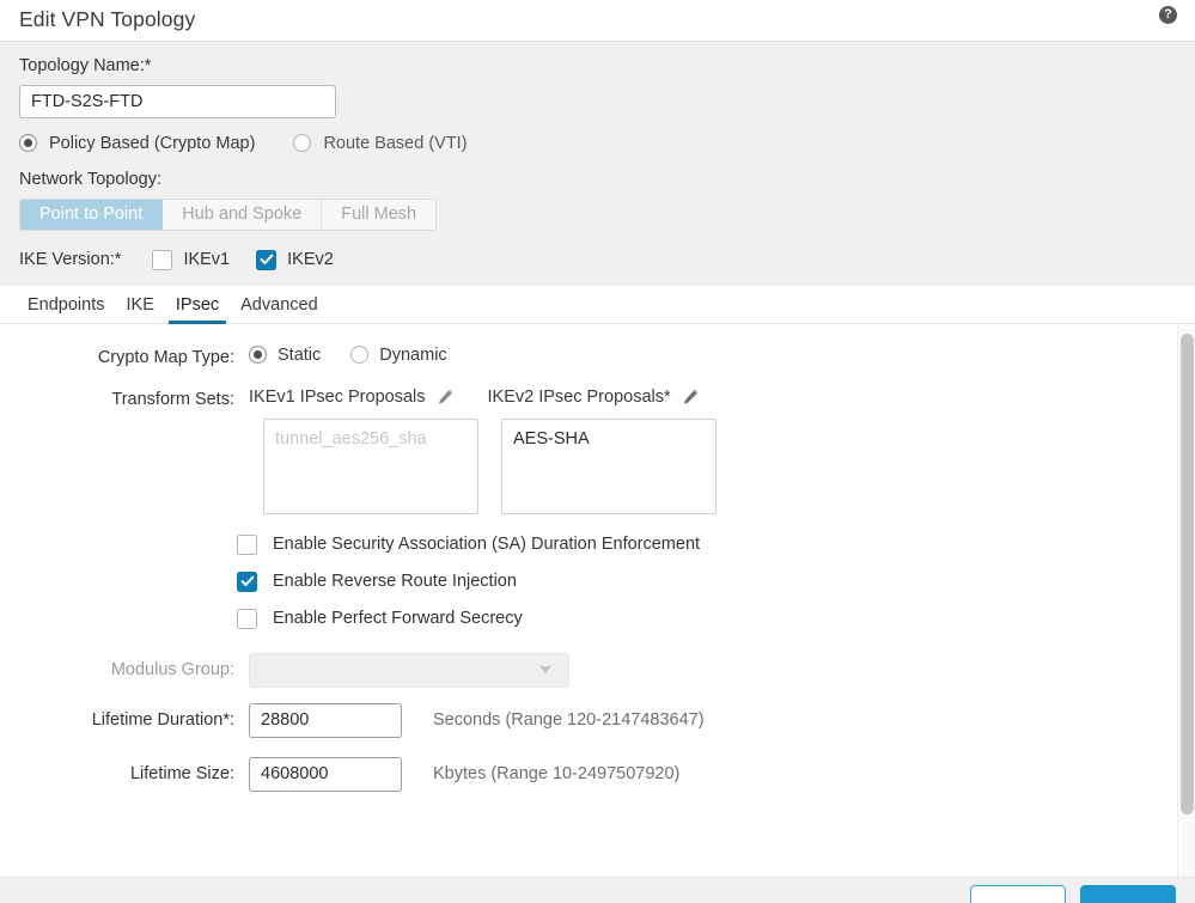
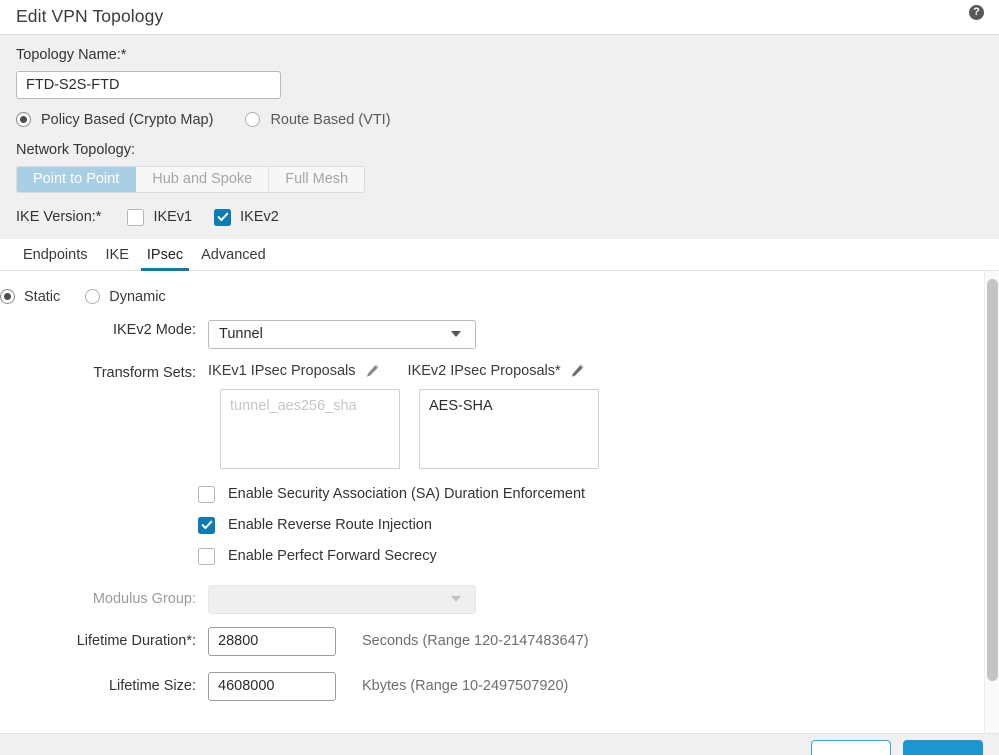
  Edit VPN Topology
  ?
  Topology Name:*
  FTD-S2S-FTD
  Policy Based (Crypto Map)
  Route Based (VTI)
  Network Topology:
  Point to Point
  Hub and Spoke
  Full Mesh
  IKE Version:*
  IKEv1
  IKEv2
  Endpoints
  IKE
  IPsec
  Advanced
- Crypto Map Type:
  Static
  Dynamic
+ IKEv2 Mode:
+ Tunnel
  Transform Sets:
  IKEv1 IPsec Proposals
  IKEv2 IPsec Proposals*
  tunnel_aes256_sha
  AES-SHA
  Enable Security Association (SA) Duration Enforcement
  Enable Reverse Route Injection
  Enable Perfect Forward Secrecy
  Modulus Group:
  Lifetime Duration*:
  28800
  Seconds (Range 120-2147483647)
  Lifetime Size:
  4608000
  Kbytes (Range 10-2497507920)
